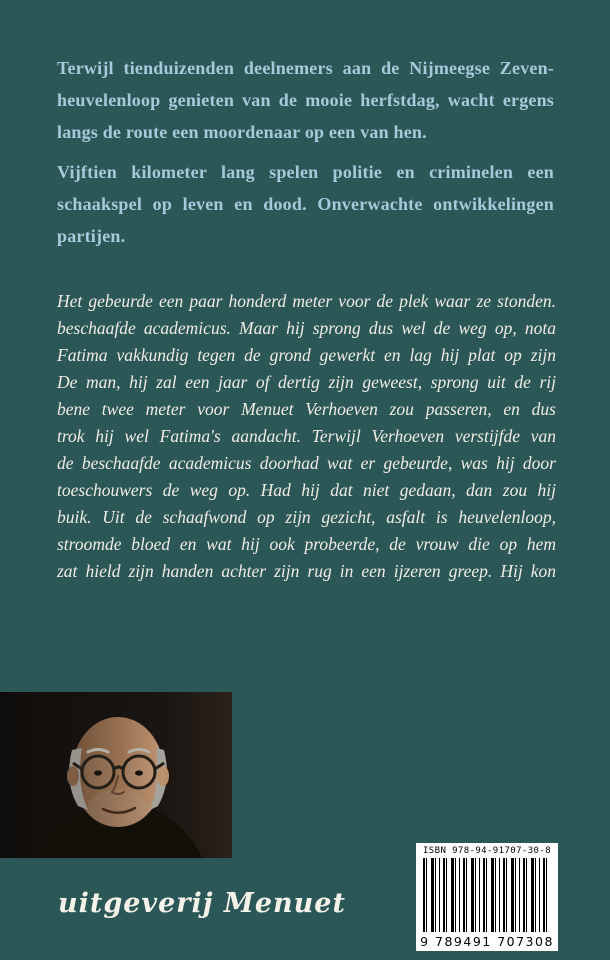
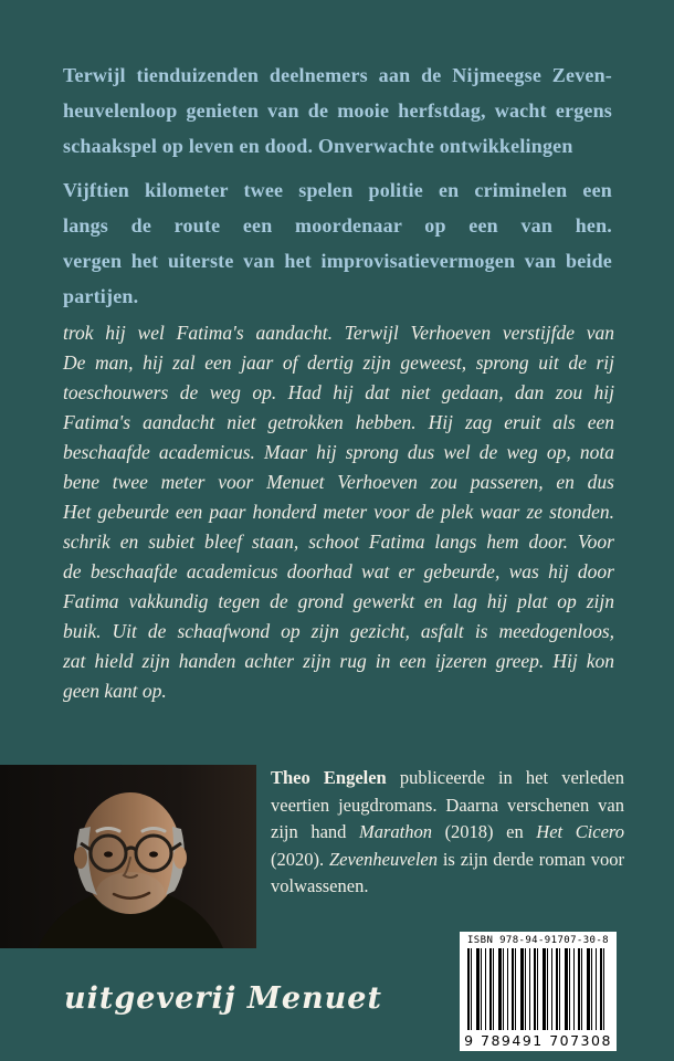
  Terwijl tienduizenden deelnemers aan de Nijmeegse Zeven-
  heuvelenloop genieten van de mooie herfstdag, wacht ergens
- langs de route een moordenaar op een van hen.
+ schaakspel op leven en dood. Onverwachte ontwikkelingen
- Vijftien kilometer lang spelen politie en criminelen een
+ Vijftien kilometer twee spelen politie en criminelen een
- schaakspel op leven en dood. Onverwachte ontwikkelingen
+ langs de route een moordenaar op een van hen.
+ vergen het uiterste van het improvisatievermogen van beide
  partijen.
- Het gebeurde een paar honderd meter voor de plek waar ze stonden.
+ trok hij wel Fatima's aandacht. Terwijl Verhoeven verstijfde van
- beschaafde academicus. Maar hij sprong dus wel de weg op, nota
+ De man, hij zal een jaar of dertig zijn geweest, sprong uit de rij
- Fatima vakkundig tegen de grond gewerkt en lag hij plat op zijn
+ toeschouwers de weg op. Had hij dat niet gedaan, dan zou hij
+ Fatima's aandacht niet getrokken hebben. Hij zag eruit als een
- De man, hij zal een jaar of dertig zijn geweest, sprong uit de rij
+ beschaafde academicus. Maar hij sprong dus wel de weg op, nota
  bene twee meter voor Menuet Verhoeven zou passeren, en dus
- trok hij wel Fatima's aandacht. Terwijl Verhoeven verstijfde van
+ Het gebeurde een paar honderd meter voor de plek waar ze stonden.
+ schrik en subiet bleef staan, schoot Fatima langs hem door. Voor
  de beschaafde academicus doorhad wat er gebeurde, was hij door
- toeschouwers de weg op. Had hij dat niet gedaan, dan zou hij
+ Fatima vakkundig tegen de grond gewerkt en lag hij plat op zijn
- buik. Uit de schaafwond op zijn gezicht, asfalt is heuvelenloop,
+ buik. Uit de schaafwond op zijn gezicht, asfalt is meedogenloos,
- stroomde bloed en wat hij ook probeerde, de vrouw die op hem
  zat hield zijn handen achter zijn rug in een ijzeren greep. Hij kon
+ geen kant op.
+ Theo Engelen publiceerde in het verleden veertien jeugdromans. Daarna verschenen van zijn hand Marathon (2018) en Het Cicero (2020). Zevenheuvelen is zijn derde roman voor volwassenen.
  uitgeverij Menuet
  ISBN 978-94-91707-30-8
  9 789491 707308
